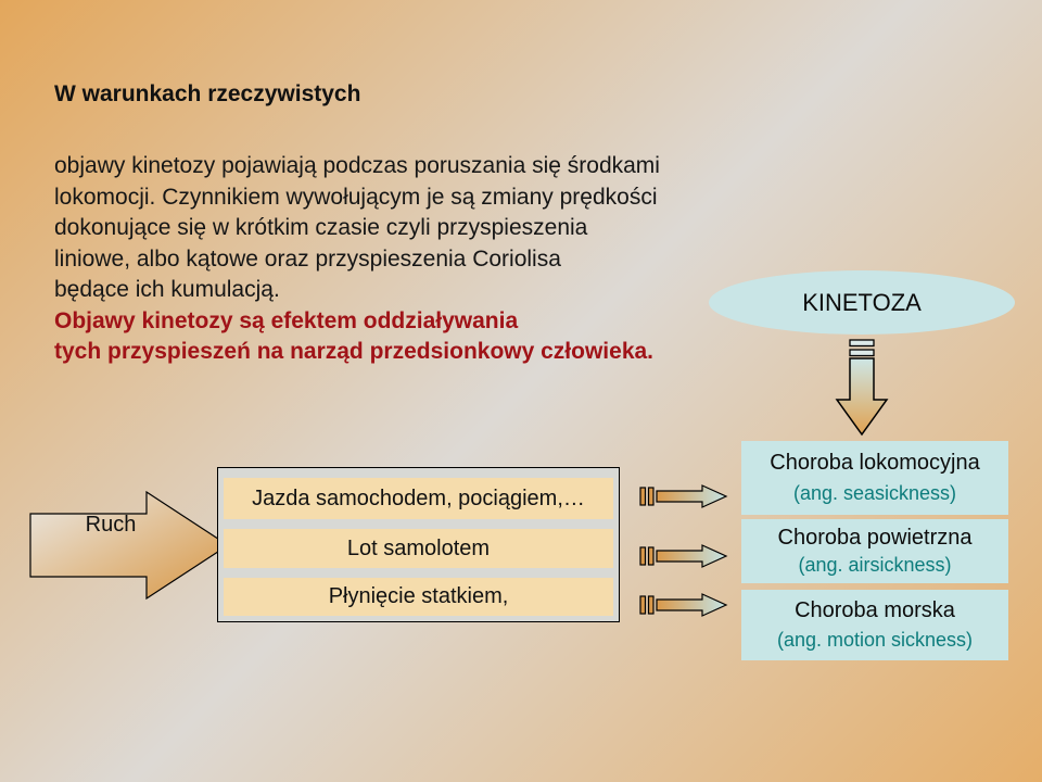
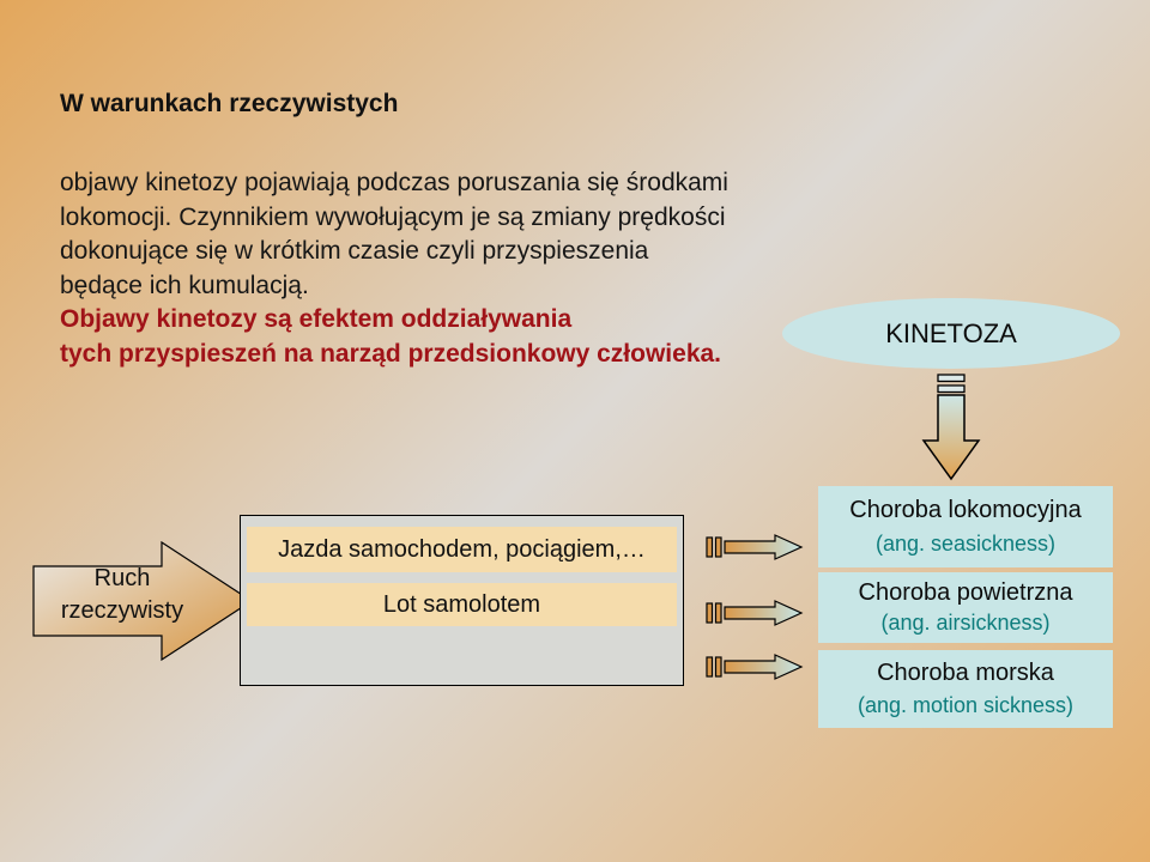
  W warunkach rzeczywistych
  objawy kinetozy pojawiają podczas poruszania się środkami
  lokomocji. Czynnikiem wywołującym je są zmiany prędkości
  dokonujące się w krótkim czasie czyli przyspieszenia
- liniowe, albo kątowe oraz przyspieszenia Coriolisa
  będące ich kumulacją.
  Objawy kinetozy są efektem oddziaływania
  tych przyspieszeń na narząd przedsionkowy człowieka.
  KINETOZA
  Ruch
+ rzeczywisty
  Jazda samochodem, pociągiem,…
  Lot samolotem
- Płynięcie statkiem,
  Choroba lokomocyjna
  (ang. seasickness)
  Choroba powietrzna
  (ang. airsickness)
  Choroba morska
  (ang. motion sickness)
